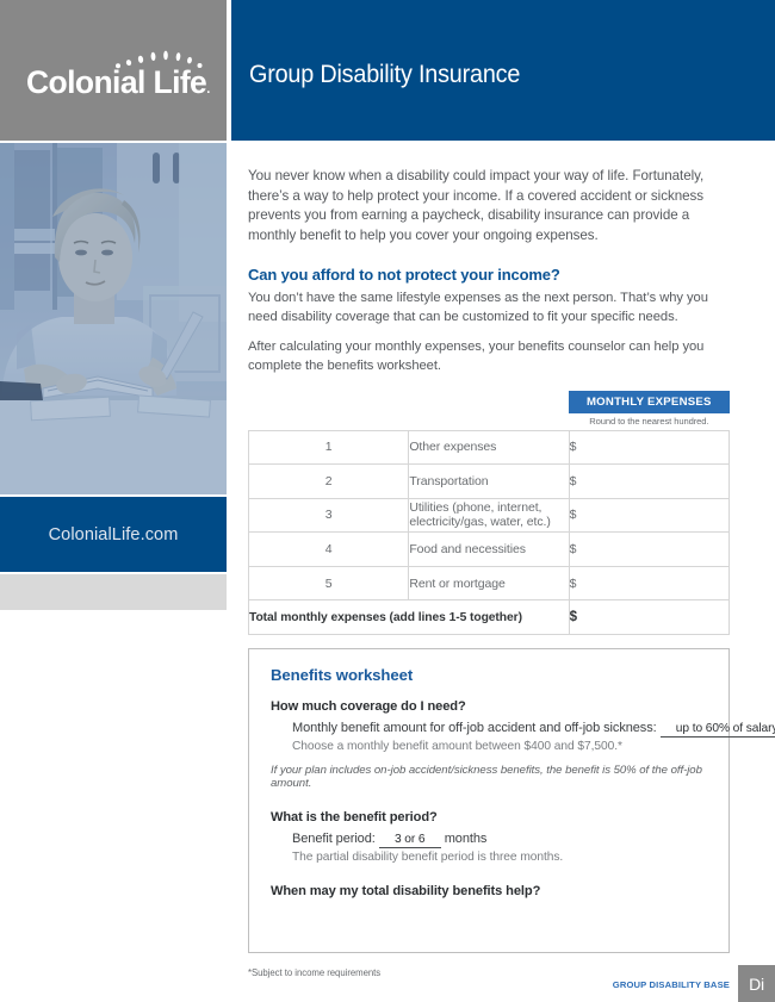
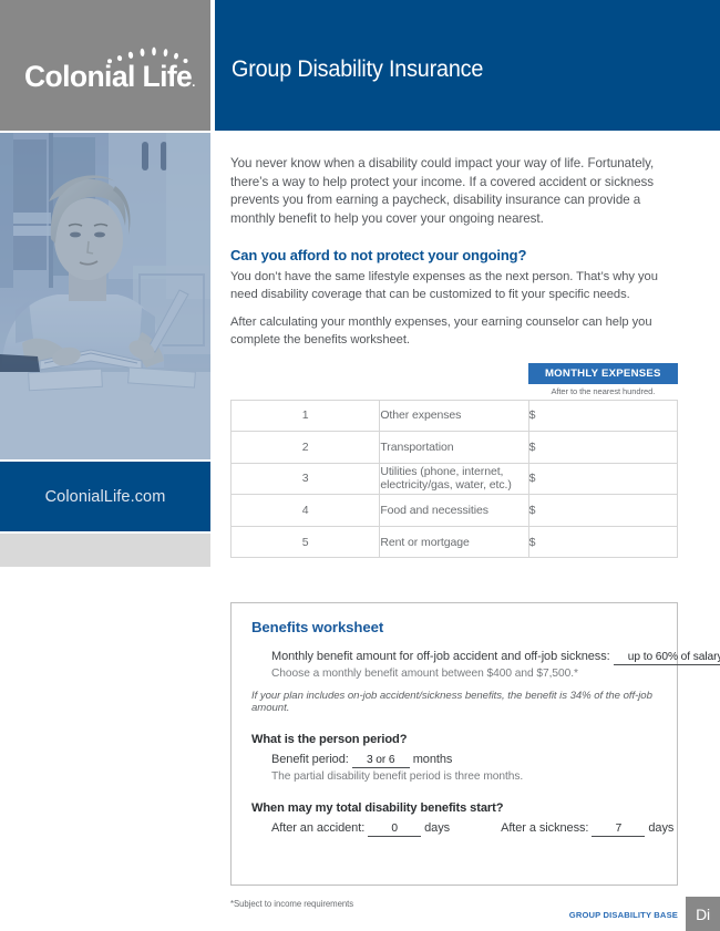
  Colonial Life.
  ColonialLife.com
  Group Disability Insurance
- You never know when a disability could impact your way of life. Fortunately, there’s a way to help protect your income. If a covered accident or sickness prevents you from earning a paycheck, disability insurance can provide a monthly benefit to help you cover your ongoing expenses.
+ You never know when a disability could impact your way of life. Fortunately, there’s a way to help protect your income. If a covered accident or sickness prevents you from earning a paycheck, disability insurance can provide a monthly benefit to help you cover your ongoing nearest.
- Can you afford to not protect your income?
+ Can you afford to not protect your ongoing?
  You don’t have the same lifestyle expenses as the next person. That’s why you need disability coverage that can be customized to fit your specific needs.
- After calculating your monthly expenses, your benefits counselor can help you complete the benefits worksheet.
+ After calculating your monthly expenses, your earning counselor can help you complete the benefits worksheet.
  	MONTHLY EXPENSES
- 	Round to the nearest hundred.
+ 	After to the nearest hundred.
  1	Other expenses	$
  2	Transportation	$
  3	Utilities (phone, internet, electricity/gas, water, etc.)	$
  4	Food and necessities	$
  5	Rent or mortgage	$
- Total monthly expenses (add lines 1-5 together)	$
  Benefits worksheet
- How much coverage do I need?
  Monthly benefit amount for off-job accident and off-job sickness: up to 60% of salar
  Choose a monthly benefit amount between $400 and $7,500.*
- If your plan includes on-job accident/sickness benefits, the benefit is 50% of the off-job amount.
+ If your plan includes on-job accident/sickness benefits, the benefit is 34% of the off-job amount.
- What is the benefit period?
+ What is the person period?
  Benefit period: 3 or 6 months
  The partial disability benefit period is three months.
- When may my total disability benefits help?
+ When may my total disability benefits start?
+ After an accident: 0 days
+ After a sickness: 7 days
  *Subject to income requirements
  GROUP DISABILITY BASE
  Di
